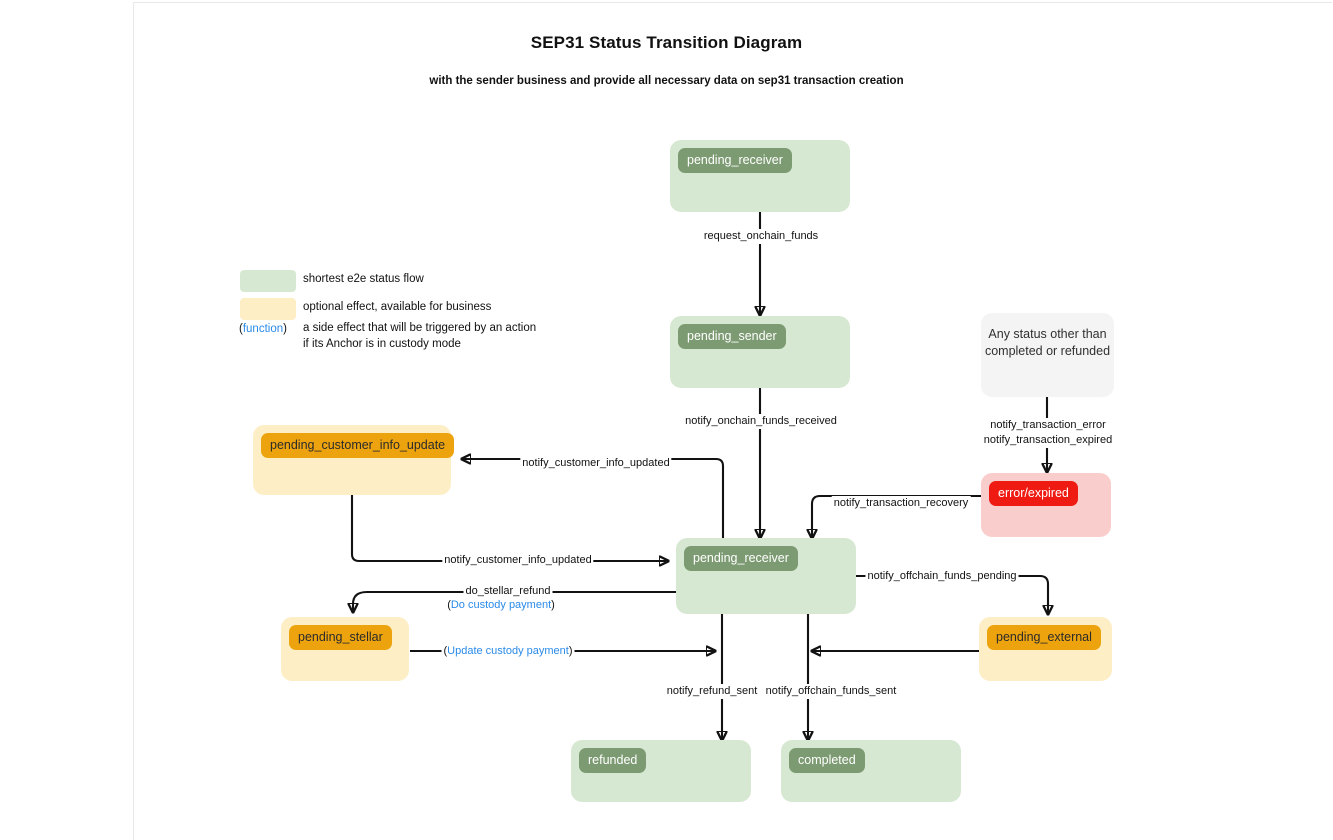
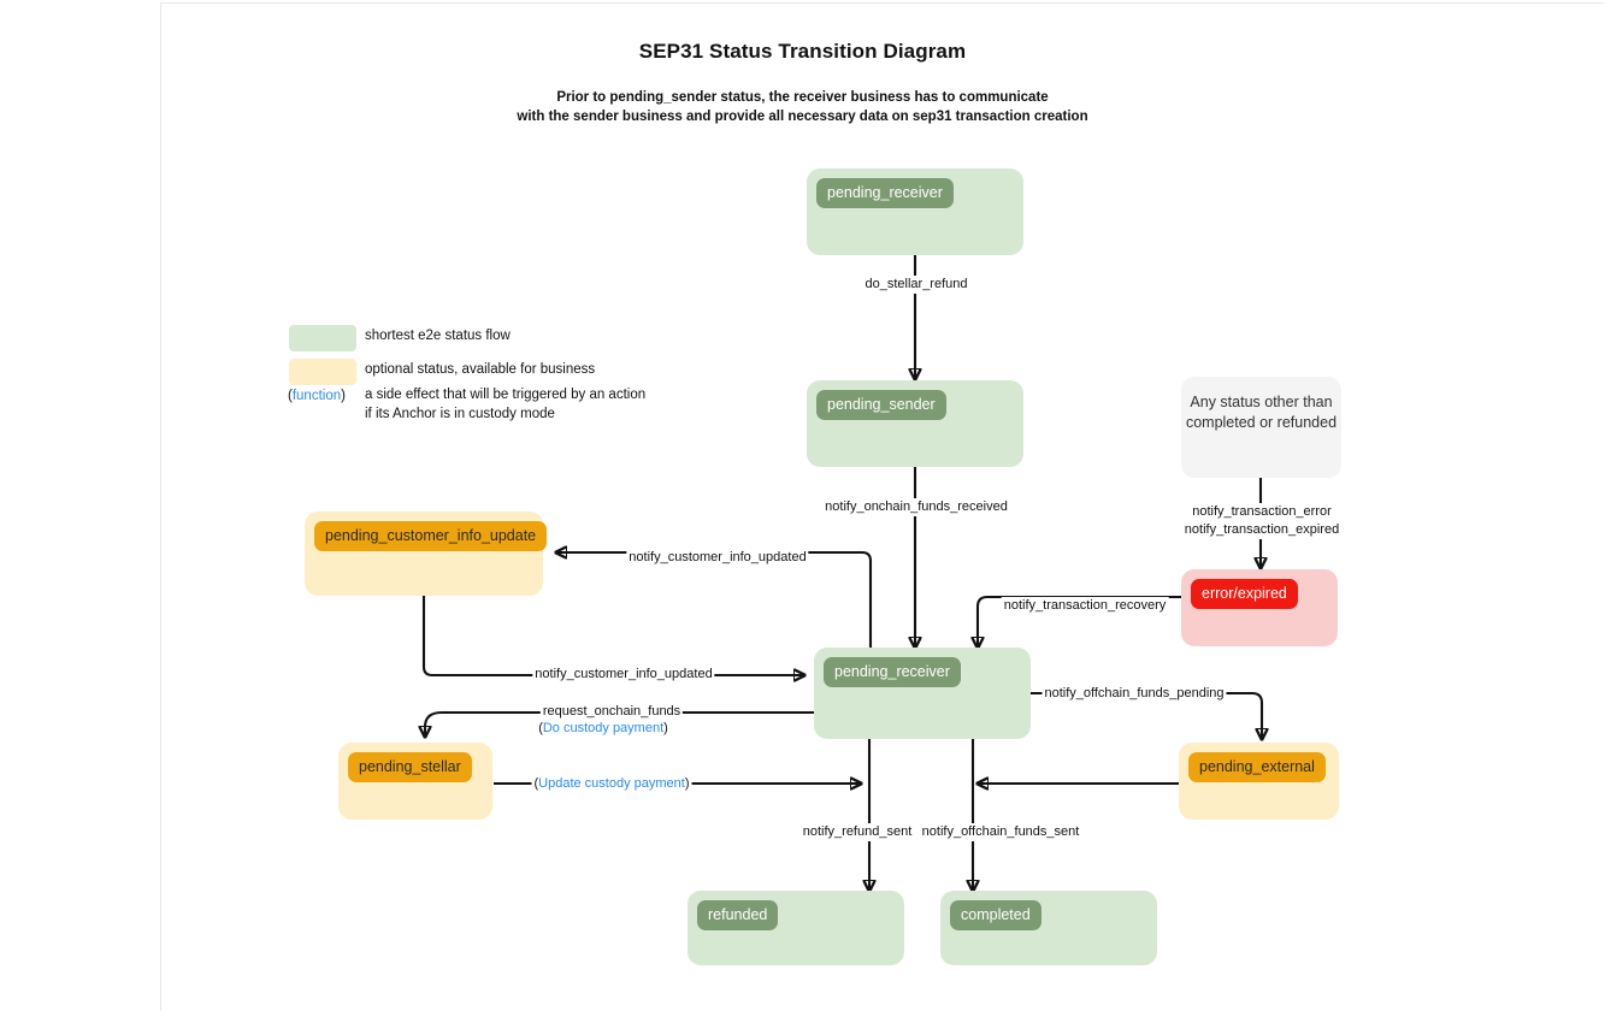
  SEP31 Status Transition Diagram
+ Prior to pending_sender status, the receiver business has to communicate
  with the sender business and provide all necessary data on sep31 transaction creation
  shortest e2e status flow
- optional effect, available for business
+ optional status, available for business
  (function)
  a side effect that will be triggered by an action
  if its Anchor is in custody mode
  pending_receiver
  pending_sender
  Any status other than
  completed or refunded
  error/expired
  pending_customer_info_update
  pending_receiver
  pending_stellar
  pending_external
  refunded
  completed
- request_onchain_funds
+ do_stellar_refund
  notify_onchain_funds_received
  notify_transaction_error
  notify_transaction_expired
  notify_transaction_recovery
  notify_customer_info_updated
  notify_customer_info_updated
- do_stellar_refund
+ request_onchain_funds
  (Do custody payment)
  (Update custody payment)
  notify_offchain_funds_pending
  notify_refund_sent
  notify_offchain_funds_sent
